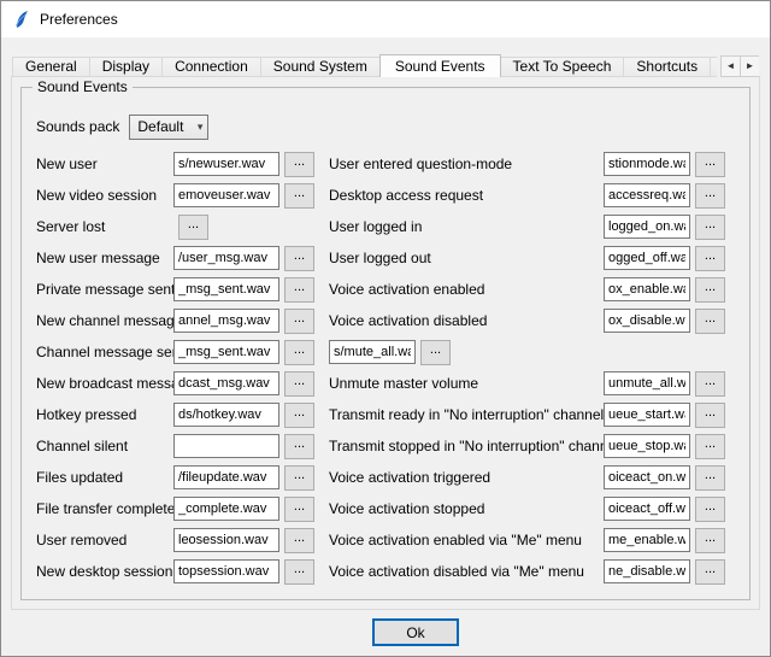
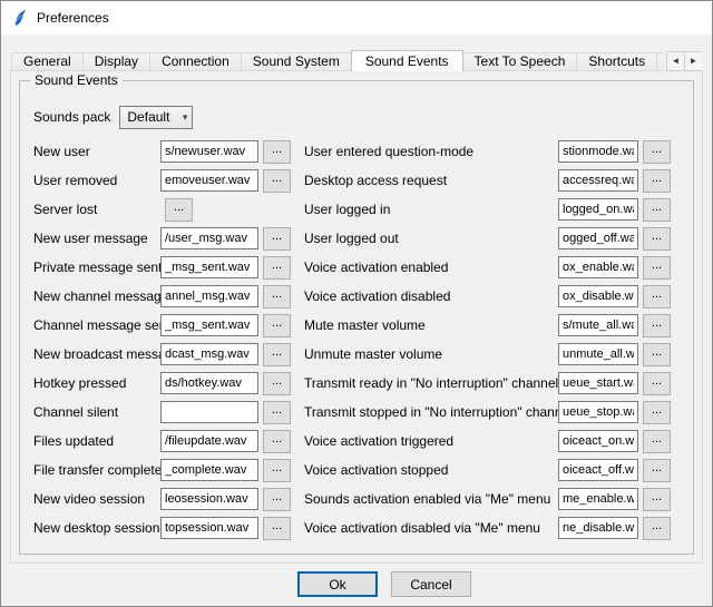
  Preferences
  General
  Display
  Connection
  Sound System
  Sound Events
  Text To Speech
  Shortcuts
  ◄
  ►
  Sound Events
  Sounds pack
  Default
  ▾
  New user
  s/newuser.wav
  ...
- New video session
+ User removed
  emoveuser.wav
  ...
  Server lost
  ...
  New user message
  /user_msg.wav
  ...
  Private message sen
  _msg_sent.wav
  ...
  New channel messag
  annel_msg.wav
  ...
  Channel message se
  _msg_sent.wav
  ...
  New broadcast mess
  dcast_msg.wav
  ...
  Hotkey pressed
  ds/hotkey.wav
  ...
  Channel silent
  ...
  Files updated
  /fileupdate.wav
  ...
  File transfer complete
  _complete.wav
  ...
- User removed
+ New video session
  leosession.wav
  ...
  New desktop session
  topsession.wav
  ...
  User entered question-mode
  stionmode.w
  ...
  Desktop access request
  accessreq.w
  ...
  User logged in
  logged_on.w
  ...
  User logged out
  ogged_off.wa
  ...
  Voice activation enabled
  ox_enable.w
  ...
  Voice activation disabled
  ox_disable.w
  ...
+ Mute master volume
  s/mute_all.w
  ...
  Unmute master volume
  unmute_all.w
  ...
  Transmit ready in "No interruption" channel
  ueue_start.w
  ...
  Transmit stopped in "No interruption" chan
  ueue_stop.w
  ...
  Voice activation triggered
  oiceact_on.w
  ...
  Voice activation stopped
  oiceact_off.w
  ...
- Voice activation enabled via "Me" menu
+ Sounds activation enabled via "Me" menu
  me_enable.w
  ...
  Voice activation disabled via "Me" menu
  ne_disable.w
  ...
  Ok
+ Cancel
